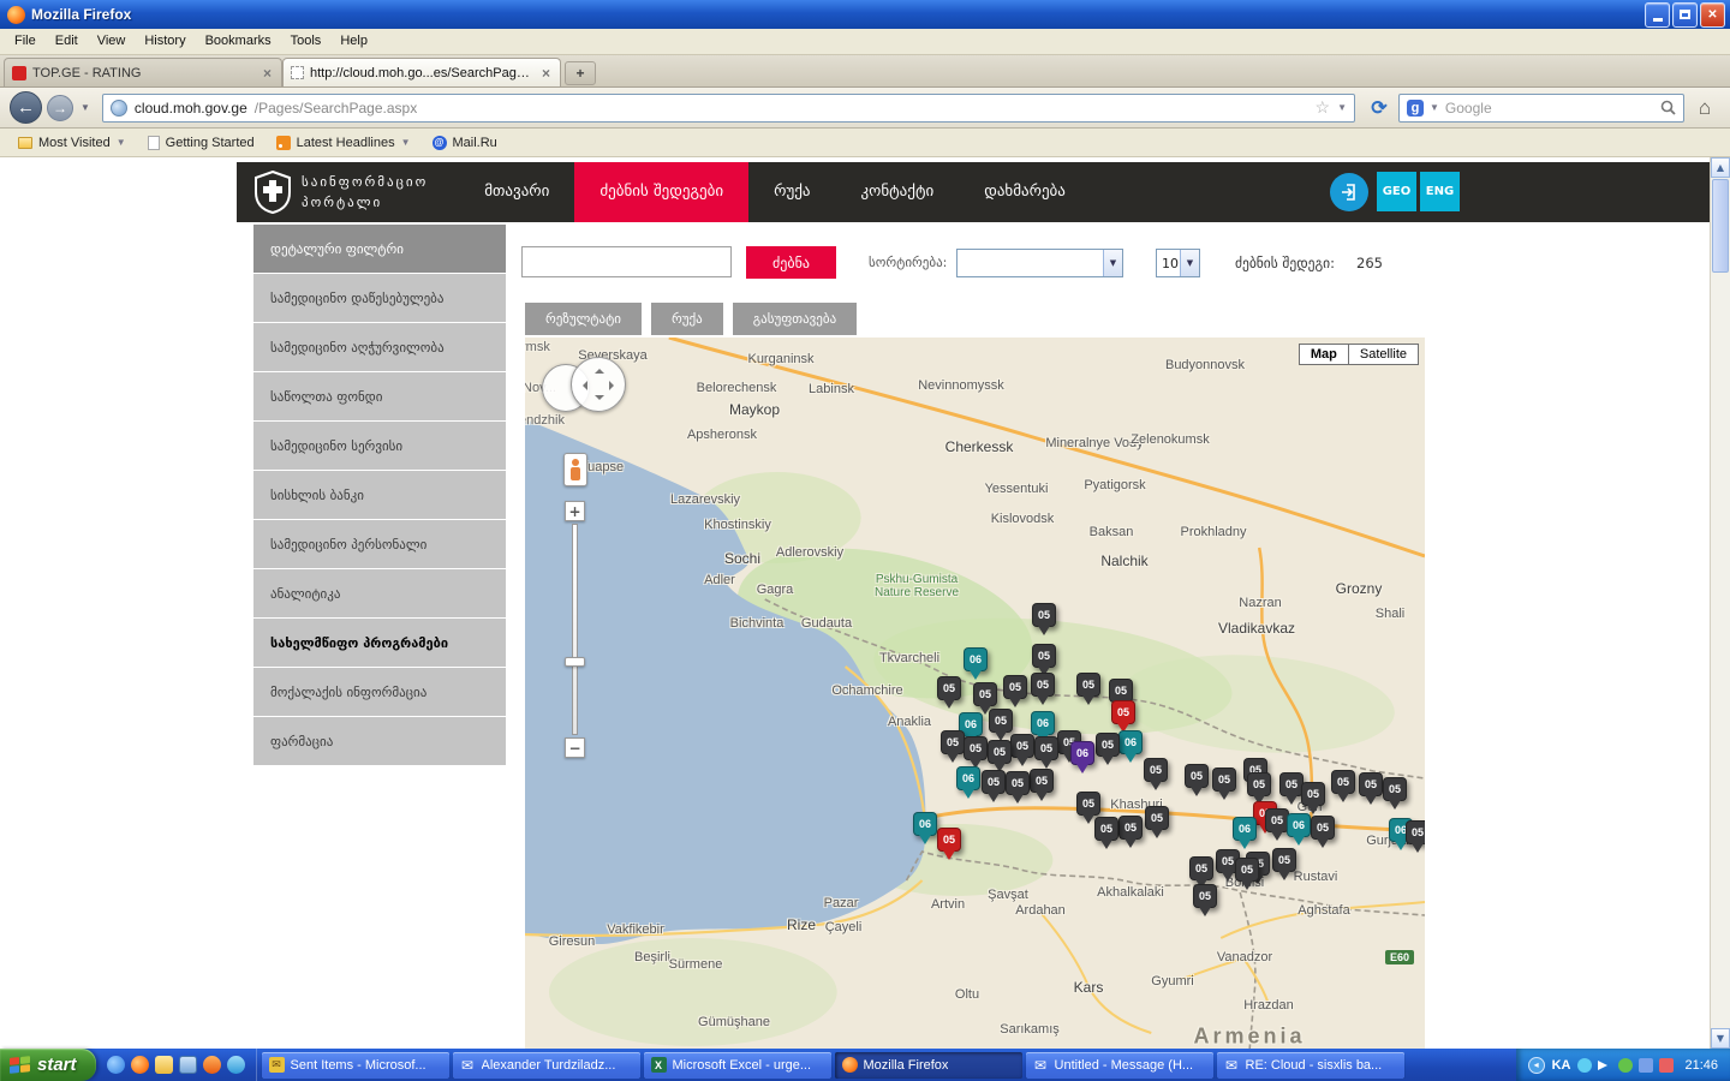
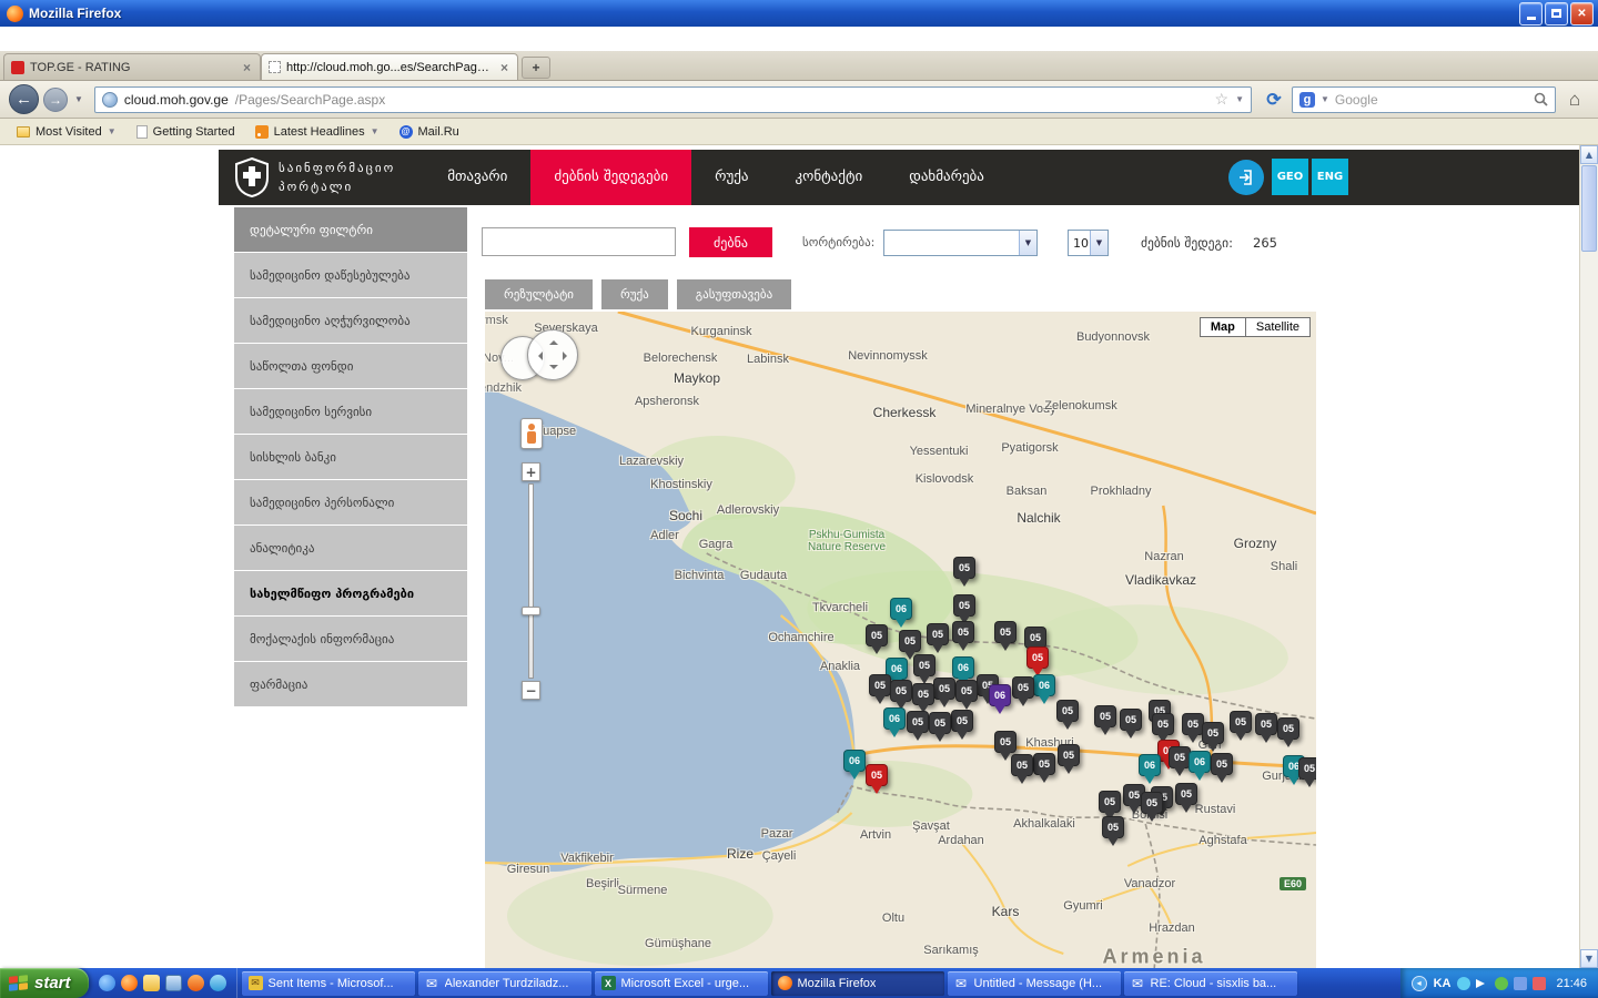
  Mozilla Firefox
  ✕
- File
- Edit
- View
- History
- Bookmarks
- Tools
- Help
  TOP.GE - RATING
  ×
  http://cloud.moh.go...es/SearchPage.a
  ×
  +
  ←
  →
  ▼
  cloud.moh.gov.ge
  /Pages/SearchPage.aspx
  ☆
  ▼
  ⟳
  ▼
  Google
  ⌂
  Most Visited
  ▼
  Getting Started
  Latest Headlines
  ▼
  Mail.Ru
  საინფორმაციო
  პორტალი
  მთავარი
  ძებნის შედეგები
  რუქა
  კონტაქტი
  დახმარება
  GEO
  ENG
  დეტალური ფილტრი
  სამედიცინო დაწესებულება
  სამედიცინო აღჭურვილობა
  საწოლთა ფონდი
  სამედიცინო სერვისი
  სისხლის ბანკი
  სამედიცინო პერსონალი
  ანალიტიკა
  სახელმწიფო პროგრამები
  მოქალაქის ინფორმაცია
  ფარმაცია
  ძებნა
  სორტირება:
  ▼
  10
  ▼
  ძებნის შედეგი:
  265
  რეზულტატი
  რუქა
  გასუფთავება
  msk
  Severskaya
  Kurganinsk
  Budyonnovsk
  Nov...
  Belorechensk
  Labinsk
  Nevinnomyssk
  Maykop
  ndzhik
  Apsheronsk
  Mineralnye Vody
  Zelenokumsk
  Cherkessk
  uapse
  Yessentuki
  Pyatigorsk
  Lazarevskiy
  Kislovodsk
  Khostinskiy
  Baksan
  Prokhladny
  Sochi
  Adlerovskiy
  Nalchik
  Adler
  Gagra
  Pskhu-Gumista
  Nature Reserve
  Nazran
  Grozny
  Shali
  Bichvinta
  Gudauta
  Vladikavkaz
  Tkvarcheli
  Ochamchire
  Anaklia
  Khashuri
  Gori
  Rustavi
  Bolnisi
  Akhalkalaki
  Ardahan
  Pazar
  Artvin
  Şavşat
  Rize
  Çayeli
  Giresun
  Vakfikebir
  Beşirli
  Sürmene
  Gümüşhane
  Oltu
  Kars
  Gyumri
  Vanadzor
  Hrazdan
  Sarıkamış
  Aghstafa
  Armenia
  05
  06
  05
  05
  05
  05
  05
  05
  05
  05
  06
  05
  06
  05
  05
  05
  05
  05
  06
  05
  06
  05
  06
  05
  05
  05
  05
  05
  05
  06
  05
  05
  05
  05
  05
  05
  05
  05
  05
  05
  06
  06
  05
  05
  05
  05
  06
  05
  05
  05
  05
  05
  Map
  Satellite
  +
  −
  E60
  ▲
  ▼
  start
  Sent Items - Microsof...
  Alexander Turdziladz...
  Microsoft Excel - urge...
  Mozilla Firefox
  Untitled - Message (H...
  RE: Cloud - sisxlis ba...
  ◂
  KA
  21:46
